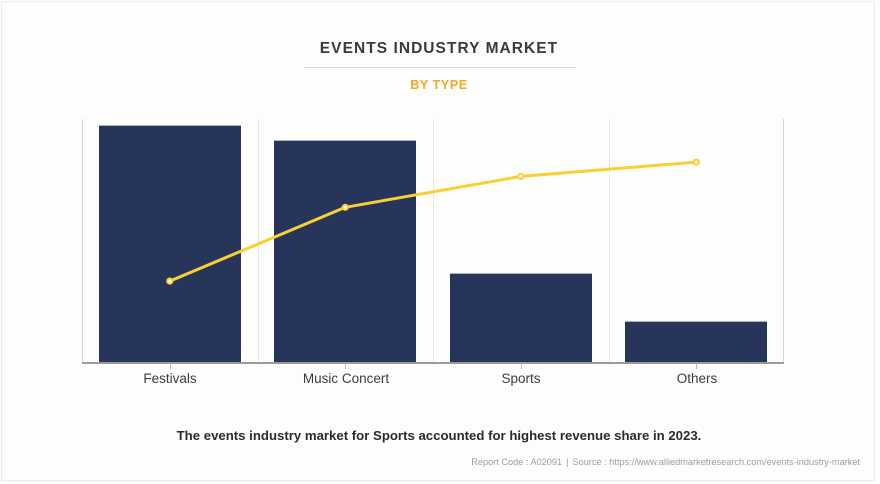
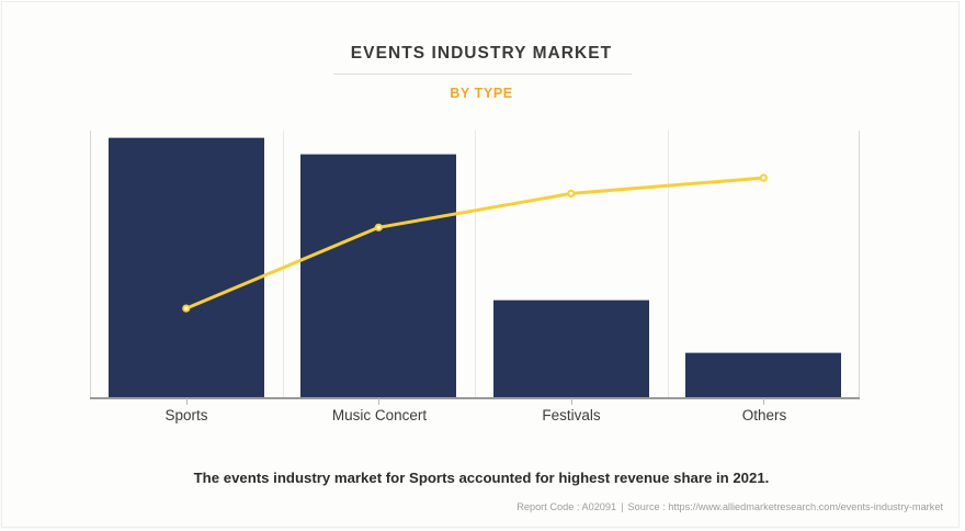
  EVENTS INDUSTRY MARKET
  BY TYPE
- Festivals
+ Sports
  Music Concert
- Sports
+ Festivals
  Others
- The events industry market for Sports accounted for highest revenue share in 2023.
+ The events industry market for Sports accounted for highest revenue share in 2021.
  Report Code : A02091 | Source : https://www.alliedmarketresearch.com/events-industry-market
